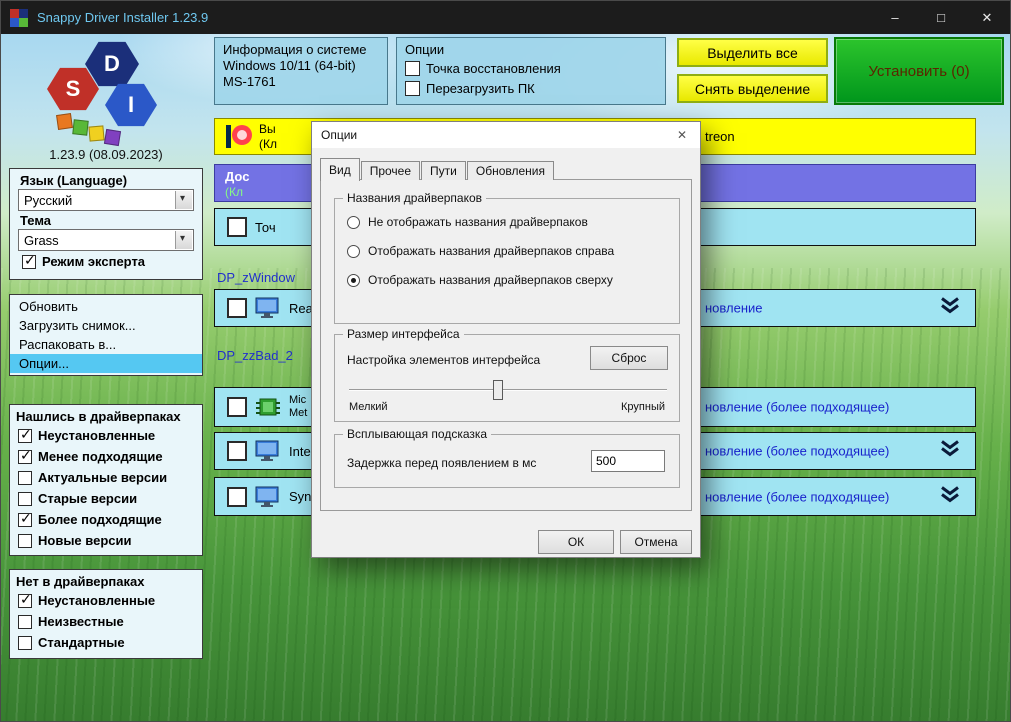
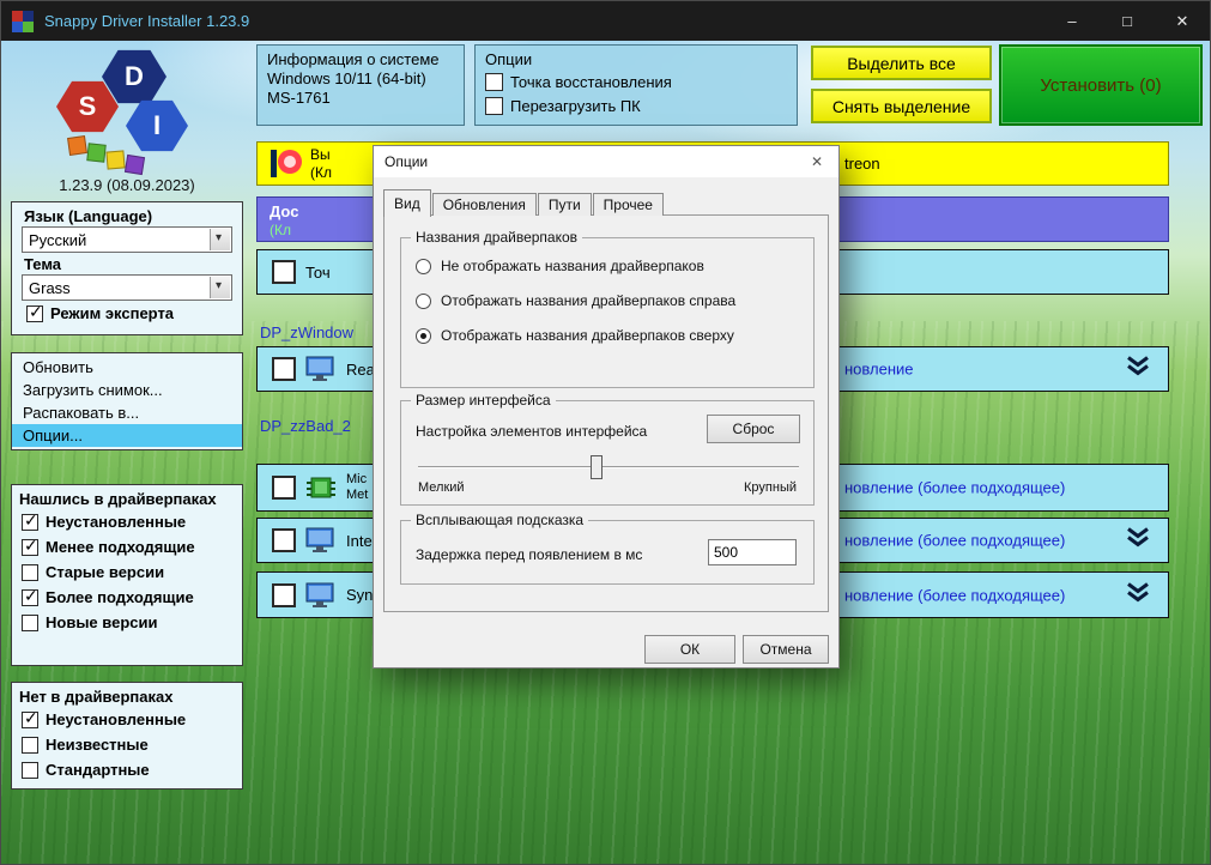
  Snappy Driver Installer 1.23.9
  –
  □
  ✕
  D
  S
  I
  1.23.9 (08.09.2023)
  Язык (Language)
  Русский
  Тема
  Grass
  Режим эксперта
  Обновить
  Загрузить снимок...
  Распаковать в...
  Опции...
  Нашлись в драйверпаках
  Неустановленные
  Менее подходящие
- Актуальные версии
  Старые версии
  Более подходящие
  Новые версии
  Нет в драйверпаках
  Неустановленные
  Неизвестные
  Стандартные
  Информация о системе
  Windows 10/11 (64-bit)
  MS-1761
  Опции
  Точка восстановления
  Перезагрузить ПК
  Выделить все
  Снять выделение
  Установить (0)
  Вы
  (Кл
  treon
  Дос
  (Кл
  Точ
  DP_zWindow
  Rea
  новление
  DP_zzBad_2
  Mic
  Met
  новление (более подходящее)
  Inte
  новление (более подходящее)
  Syn
  новление (более подходящее)
  Опции
  ✕
  Вид
- Прочее
+ Обновления
  Пути
- Обновления
+ Прочее
  Названия драйверпаков
  Не отображать названия драйверпаков
  Отображать названия драйверпаков справа
  Отображать названия драйверпаков сверху
  Размер интерфейса
  Настройка элементов интерфейса
  Сброс
  Мелкий
  Крупный
  Всплывающая подсказка
  Задержка перед появлением в мс
  500
  ОК
  Отмена
